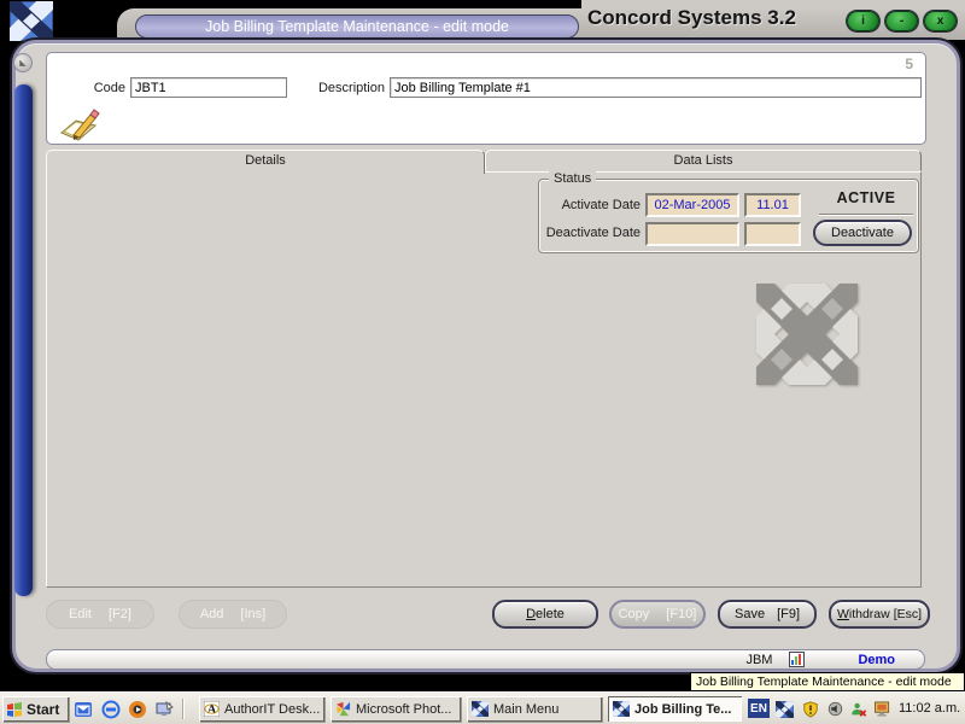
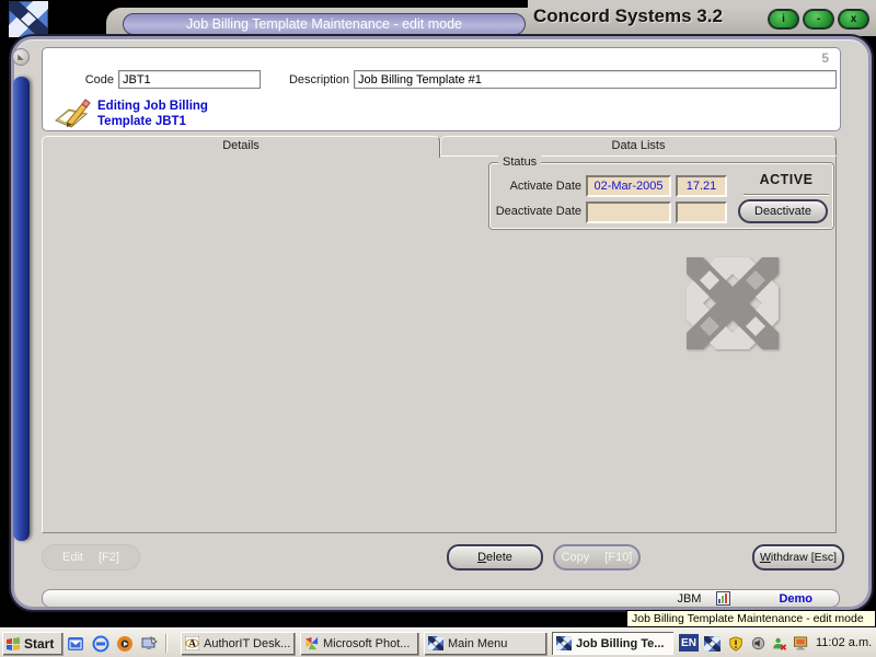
  Job Billing Template Maintenance - edit mode
  Concord Systems 3.2
  i
  -
  x
  5
  Code
  JBT1
  Description
  Job Billing Template #1
+ Editing Job Billing
+ Template JBT1
  Details
  Data Lists
  Status
  Activate Date
  02-Mar-2005
- 11.01
+ 17.21
  Deactivate Date
  ACTIVE
  Deactivate
  Edit
  [F2]
- Add
- [Ins]
  Delete
  Copy
  [F10]
- Save
- [F9]
  Withdraw
  [Esc]
  JBM
  Demo
  Job Billing Template Maintenance - edit mode
  Start
  A
  AuthorIT Desk...
  Microsoft Phot...
  Main Menu
  Job Billing Te...
  EN
  11:02 a.m.
